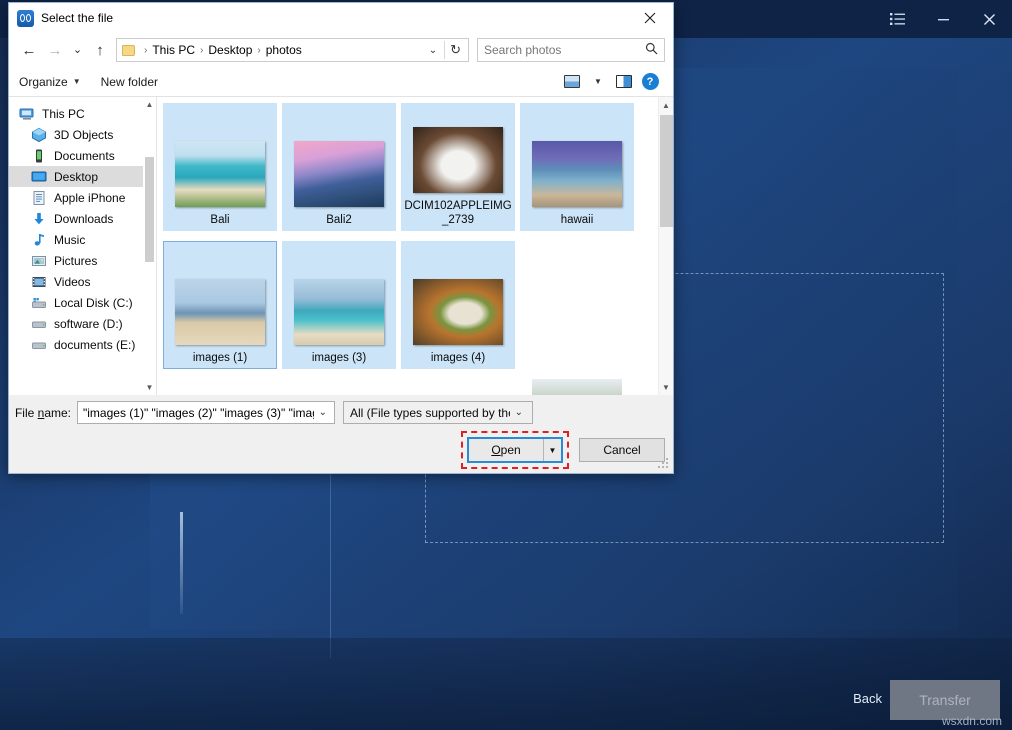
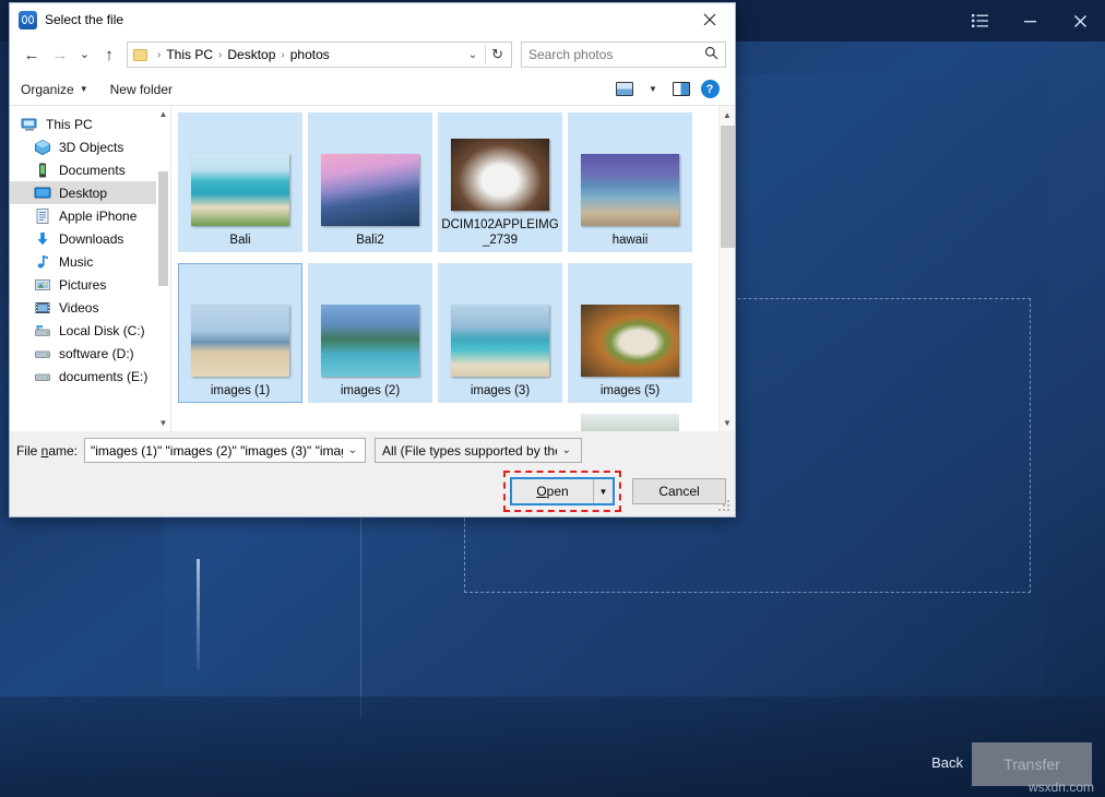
  Back
  Transfer
  wsxdn.com
  Select the file
  ←
  →
  ⌄
  ↑
  ›
  This PC
  ›
  Desktop
  ›
  photos
  ⌄
  ↻
  Search photos
  Organize
  ▼
  New folder
  ▼
  ?
  This PC
  3D Objects
  Documents
  Desktop
  Apple iPhone
  Downloads
  Music
  Pictures
  Videos
  Local Disk (C:)
  software (D:)
  documents (E:)
  ▲
  ▼
  Bali
  Bali2
  DCIM102APPLEIMG_2739
  hawaii
  images (1)
+ images (2)
  images (3)
- images (4)
+ images (5)
  ▲
  ▼
  File name:
  "images (1)" "images (2)" "images (3)" "ima
  ⌄
  All (File types supported by th
  ⌄
  O
  pen
  ▼
  Cancel
